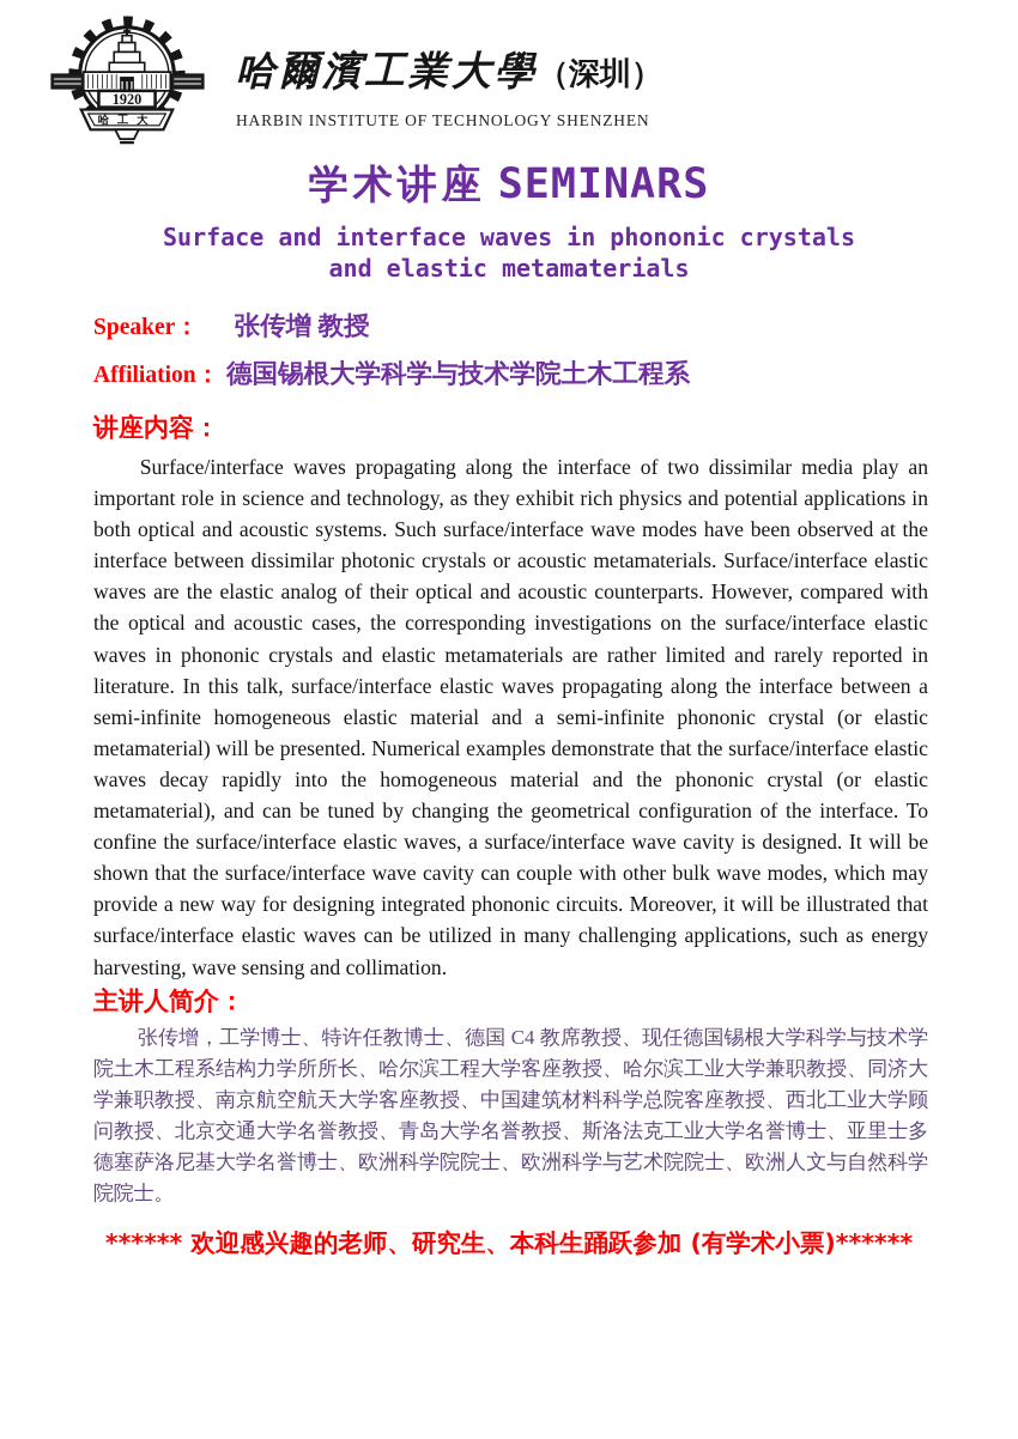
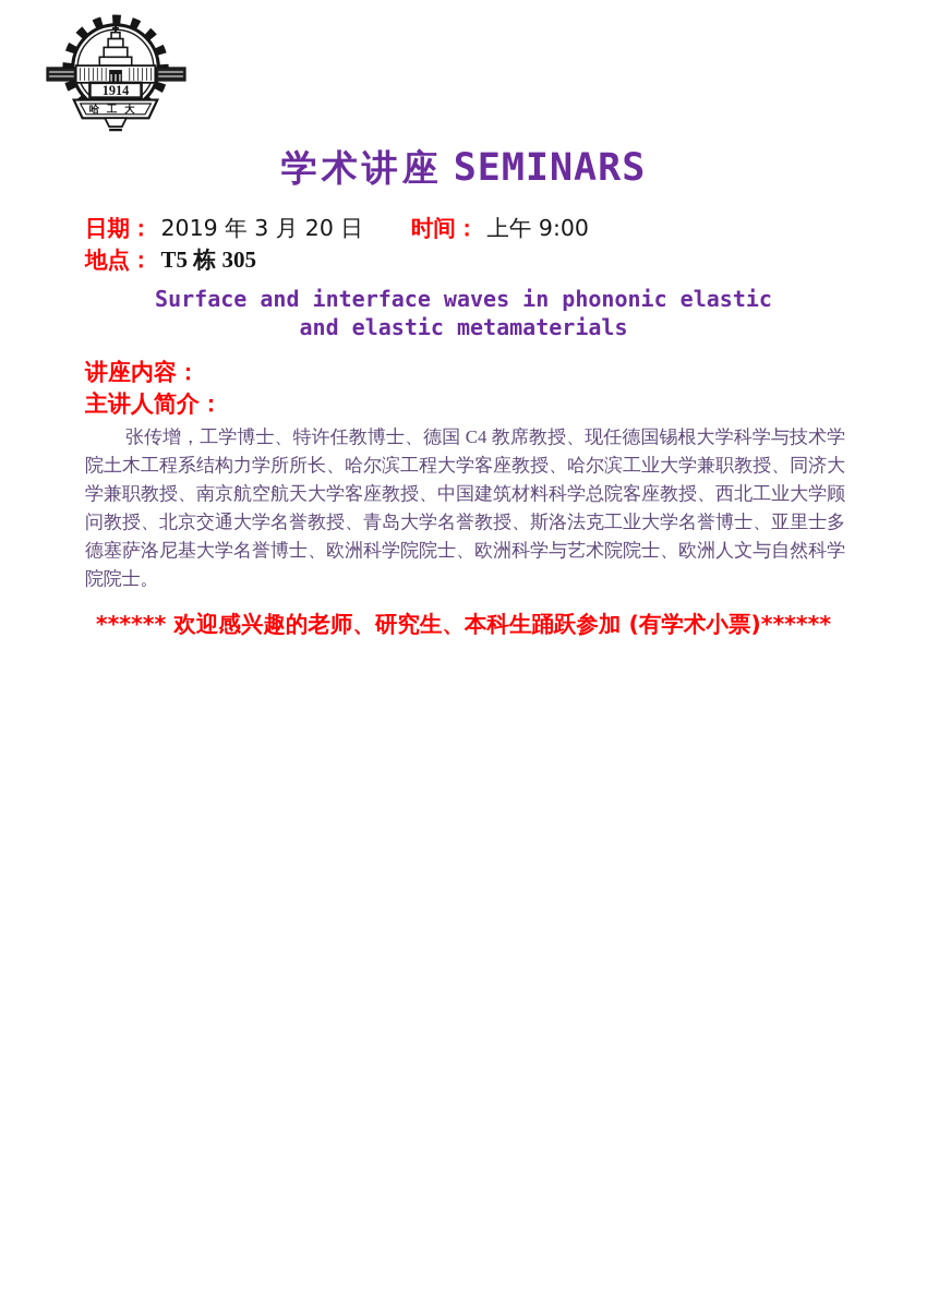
- 1920
+ 1914
  哈工大
- 哈爾濱工業大學（深圳）
- HARBIN INSTITUTE OF TECHNOLOGY SHENZHEN
  学术讲座 SEMINARS
+ 日期：
+ 2019 年 3 月 20 日
+ 时间：
+ 上午 9:00
+ 地点：
+ T5 栋 305
- Surface and interface waves in phononic crystals
+ Surface and interface waves in phononic elastic
  and elastic metamaterials
- Speaker：
- 张传增 教授
- Affiliation：
- 德国锡根大学科学与技术学院土木工程系
  讲座内容：
- Surface/interface waves propagating along the interface of two dissimilar media play an important role in science and technology, as they exhibit rich physics and potential applications in both optical and acoustic systems. Such surface/interface wave modes have been observed at the interface between dissimilar photonic crystals or acoustic metamaterials. Surface/interface elastic waves are the elastic analog of their optical and acoustic counterparts. However, compared with the optical and acoustic cases, the corresponding investigations on the surface/interface elastic waves in phononic crystals and elastic metamaterials are rather limited and rarely reported in literature. In this talk, surface/interface elastic waves propagating along the interface between a semi-infinite homogeneous elastic material and a semi-infinite phononic crystal (or elastic metamaterial) will be presented. Numerical examples demonstrate that the surface/interface elastic waves decay rapidly into the homogeneous material and the phononic crystal (or elastic metamaterial), and can be tuned by changing the geometrical configuration of the interface. To confine the surface/interface elastic waves, a surface/interface wave cavity is designed. It will be shown that the surface/interface wave cavity can couple with other bulk wave modes, which may provide a new way for designing integrated phononic circuits. Moreover, it will be illustrated that surface/interface elastic waves can be utilized in many challenging applications, such as energy harvesting, wave sensing and collimation.
  主讲人简介：
  张传增，工学博士、特许任教博士、德国 C4 教席教授、现任德国锡根大学科学与技术学院土木工程系结构力学所所长、哈尔滨工程大学客座教授、哈尔滨工业大学兼职教授、同济大学兼职教授、南京航空航天大学客座教授、中国建筑材料科学总院客座教授、西北工业大学顾问教授、北京交通大学名誉教授、青岛大学名誉教授、斯洛法克工业大学名誉博士、亚里士多德塞萨洛尼基大学名誉博士、欧洲科学院院士、欧洲科学与艺术院院士、欧洲人文与自然科学院院士。
  ****** 欢迎感兴趣的老师、研究生、本科生踊跃参加 (有学术小票)******
